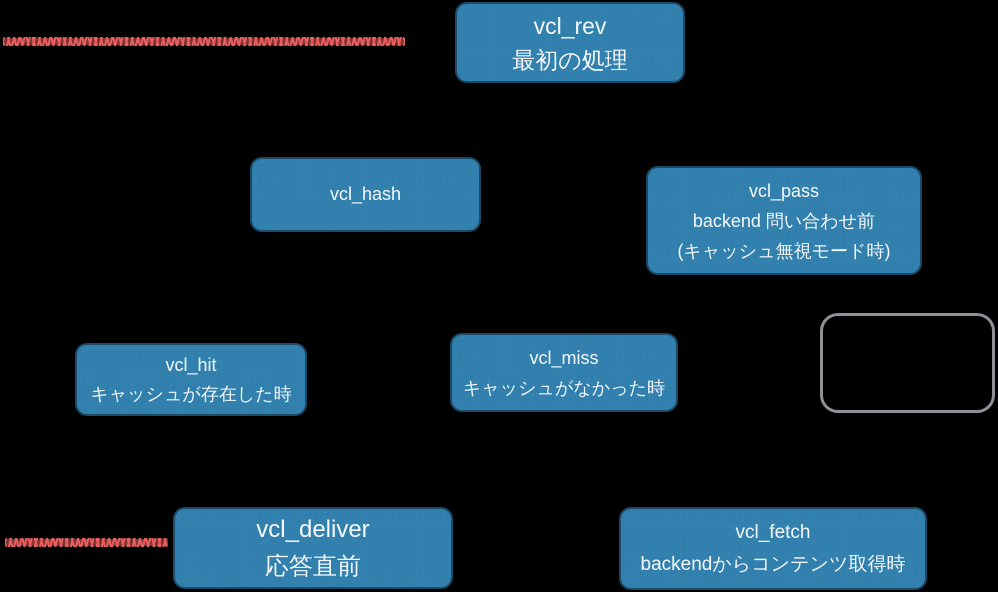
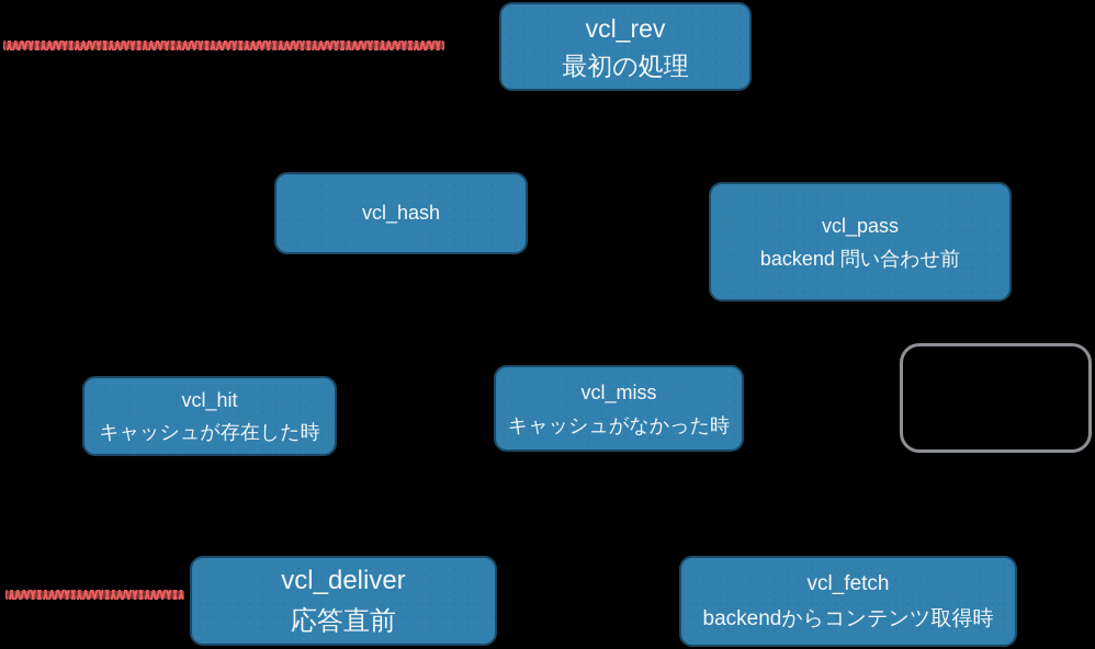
  vcl_rev
  最初の処理
  vcl_hash
  vcl_pass
  backend 問い合わせ前
- (キャッシュ無視モード時)
  vcl_hit
  キャッシュが存在した時
  vcl_miss
  キャッシュがなかった時
  vcl_deliver
  応答直前
  vcl_fetch
  backendからコンテンツ取得時
